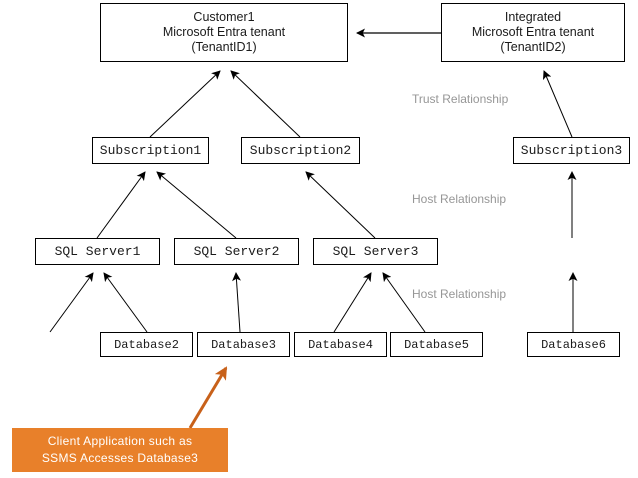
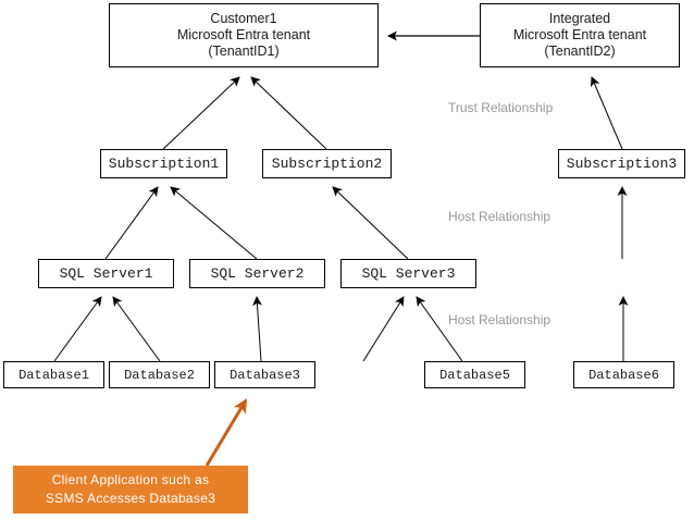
  Customer1
  Microsoft Entra tenant
  (TenantID1)
  Integrated
  Microsoft Entra tenant
  (TenantID2)
  Subscription1
  Subscription2
  Subscription3
  SQL Server1
  SQL Server2
  SQL Server3
+ Database1
  Database2
  Database3
- Database4
  Database5
  Database6
  Trust Relationship
  Host Relationship
  Host Relationship
  Client Application such as
  SSMS Accesses Database3
